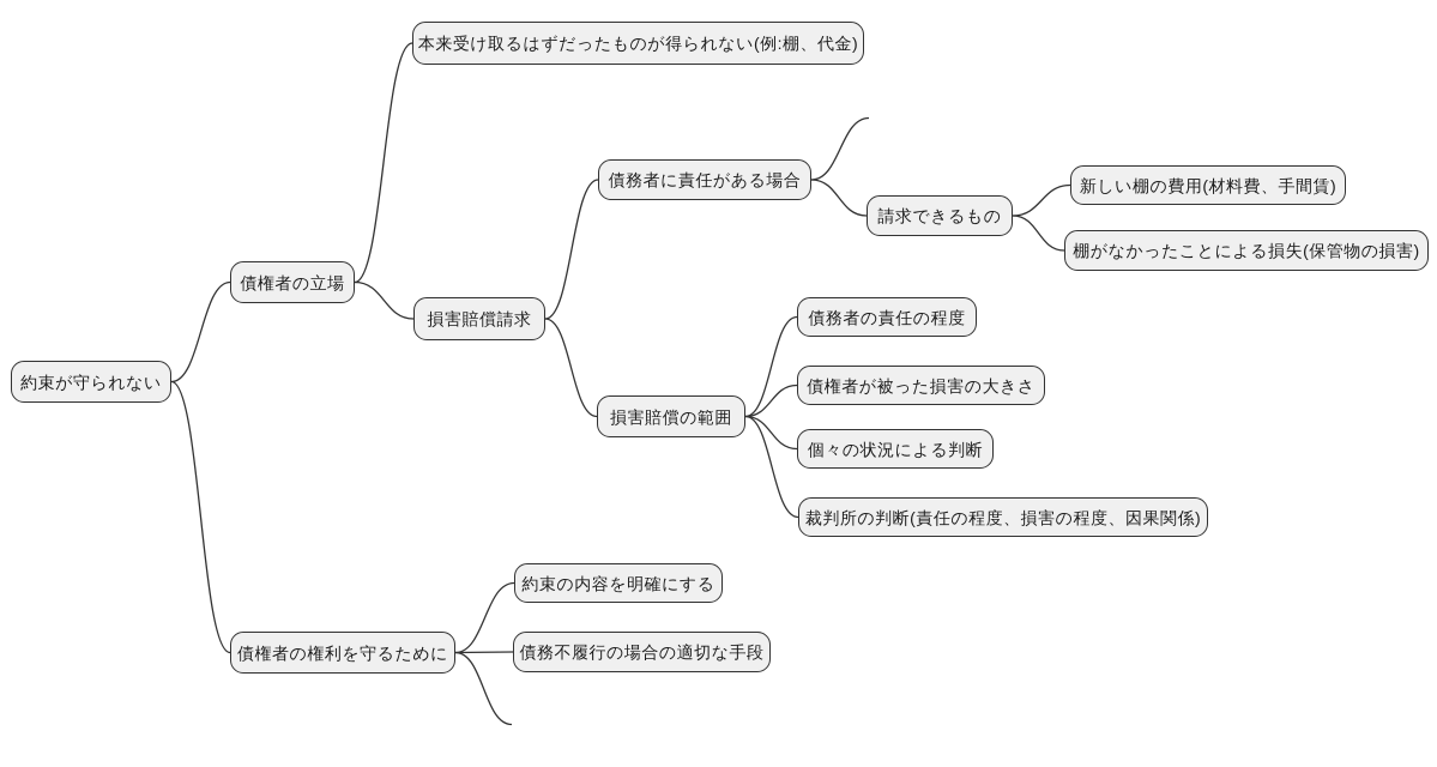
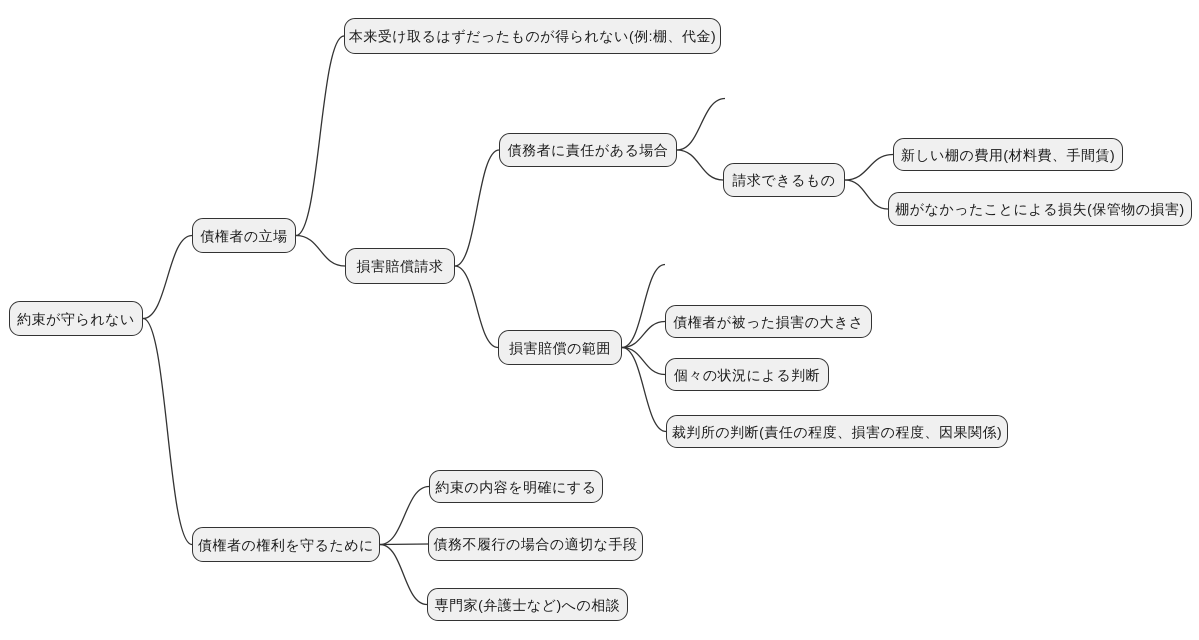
  約束が守られない
  債権者の立場
  本来受け取るはずだったものが得られない(例:棚、代金)
  損害賠償請求
  債務者に責任がある場合
  請求できるもの
  新しい棚の費用(材料費、手間賃)
  棚がなかったことによる損失(保管物の損害)
  損害賠償の範囲
- 債務者の責任の程度
  債権者が被った損害の大きさ
  個々の状況による判断
  裁判所の判断(責任の程度、損害の程度、因果関係)
  債権者の権利を守るために
  約束の内容を明確にする
  債務不履行の場合の適切な手段
+ 専門家(弁護士など)への相談
